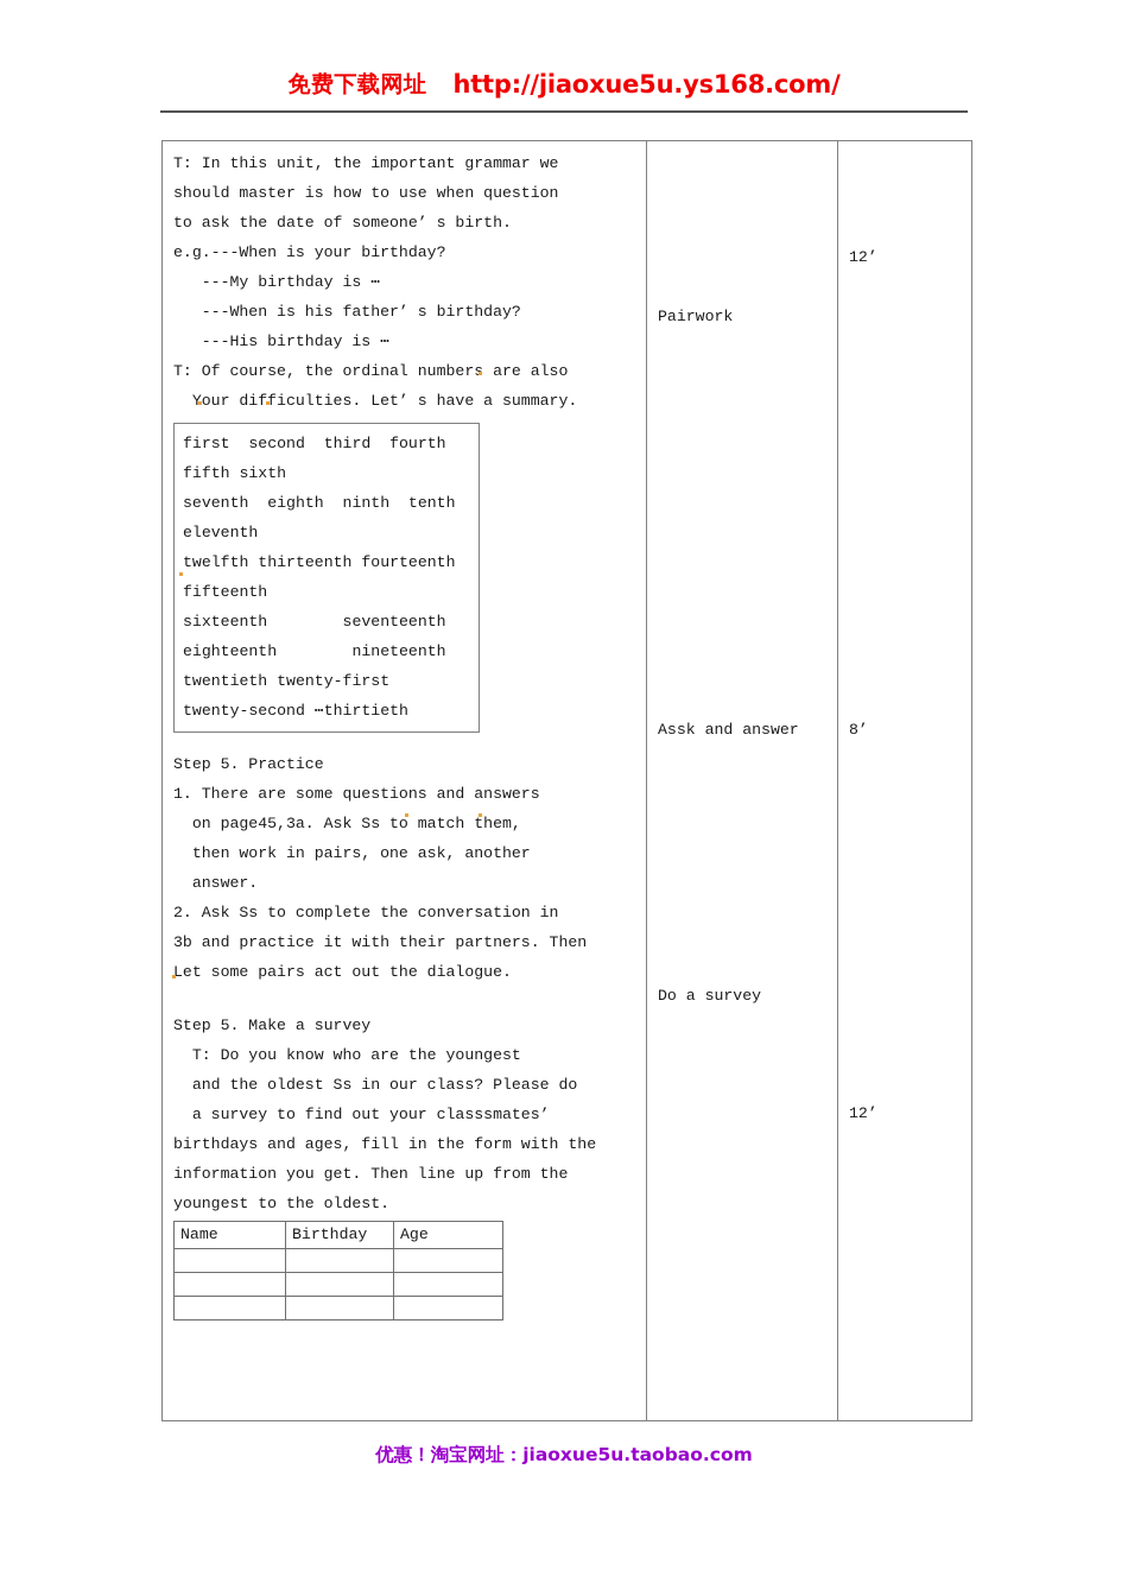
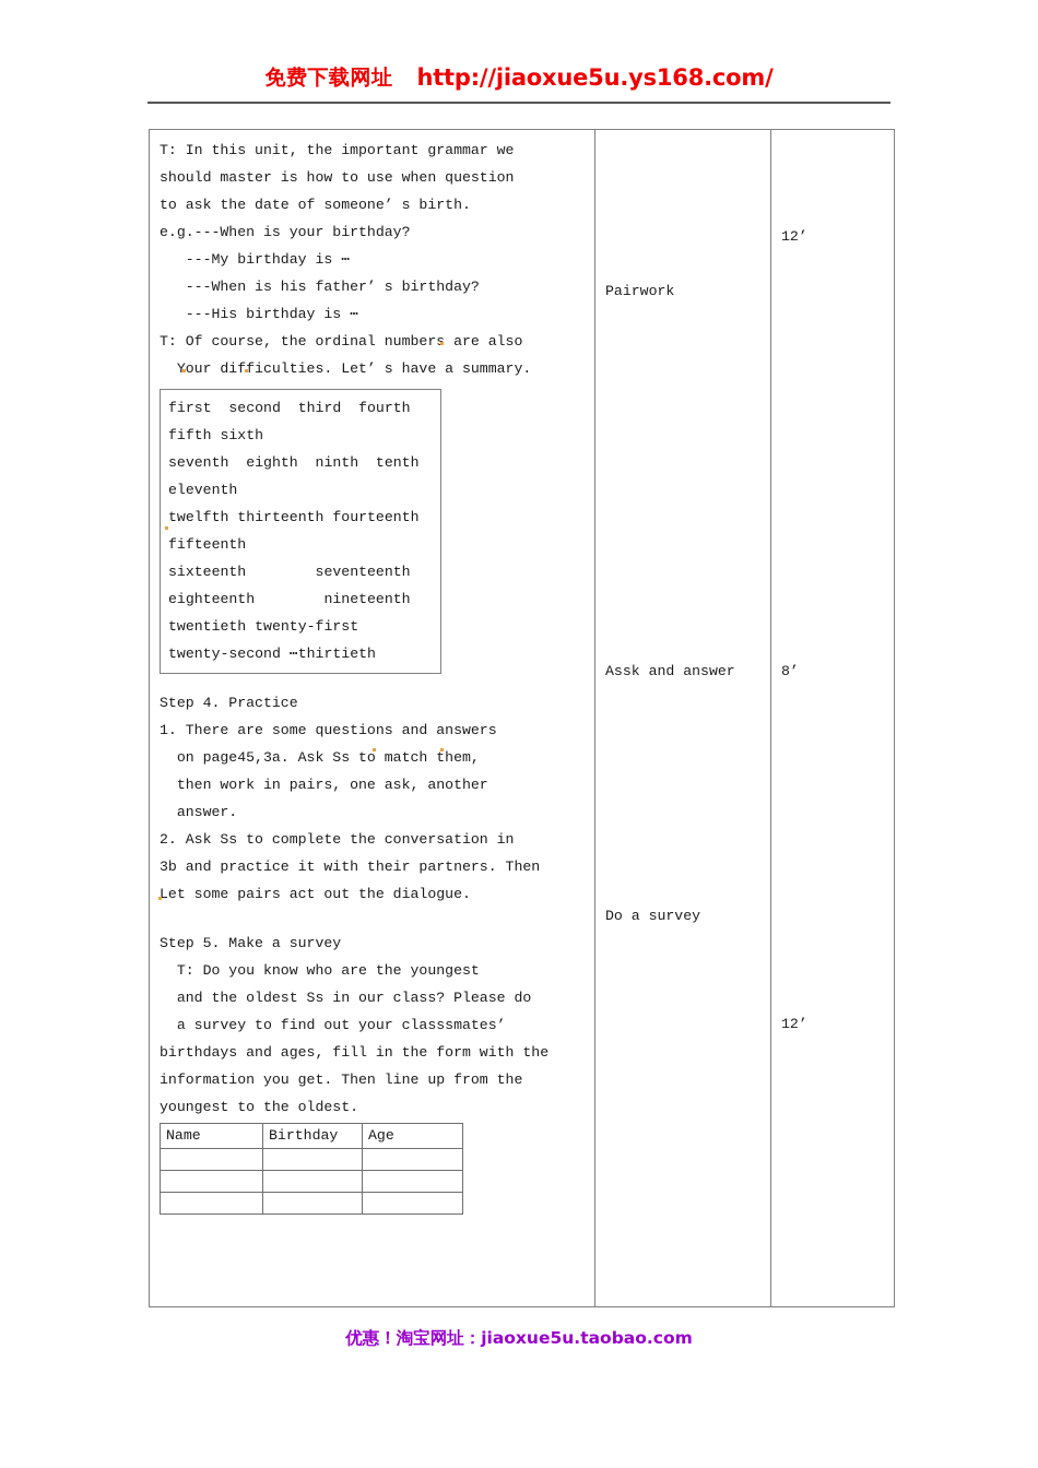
  免费下载网址 http://jiaoxue5u.ys168.com/
- T: In this unit, the important grammar we should master is how to use when question to ask the date of someone’ s birth. e.g.---When is your birthday? ---My birthday is ⋯ ---When is his father’ s birthday? ---His birthday is ⋯ T: Of course, the ordinal number are also Your difficulties. Let’ s have a summary. first second third fourth fifth sixth seventh eighth ninth tenth eleventh twelfth thirteenth fourteenth fifteenth sixteenth seventeenth eighteenth nineteenth twentieth twenty-first twenty-second ⋯thirtieth Step 5. Practice 1. There are some questions and answers on page45,3a. Ask Ss to match them, then work in pairs, one ask, another answer. 2. Ask Ss to complete the conversation in 3b and practice it with their partners. Then Let some pairs act out the dialogue. Step 5. Make a survey T: Do you know who are the youngest and the oldest Ss in our class? Please do a survey to find out your classsmates’ birthdays and ages, fill in the form with the information you get. Then line up from the youngest to the oldest.
+ T: In this unit, the important grammar we should master is how to use when question to ask the date of someone’ s birth. e.g.---When is your birthday? ---My birthday is ⋯ ---When is his father’ s birthday? ---His birthday is ⋯ T: Of course, the ordinal number are also Your difficulties. Let’ s have a summary. first second third fourth fifth sixth seventh eighth ninth tenth eleventh twelfth thirteenth fourteenth fifteenth sixteenth seventeenth eighteenth nineteenth twentieth twenty-first twenty-second ⋯thirtieth Step 4. Practice 1. There are some questions and answers on page45,3a. Ask Ss to match them, then work in pairs, one ask, another answer. 2. Ask Ss to complete the conversation in 3b and practice it with their partners. Then Let some pairs act out the dialogue. Step 5. Make a survey T: Do you know who are the youngest and the oldest Ss in our class? Please do a survey to find out your classsmates’ birthdays and ages, fill in the form with the information you get. Then line up from the youngest to the oldest.
  Name	Birthday	Age
  	Pairwork Assk and answer Do a survey	12’ 8’ 12’
  优惠！淘宝网址：jiaoxue5u.taobao.com
